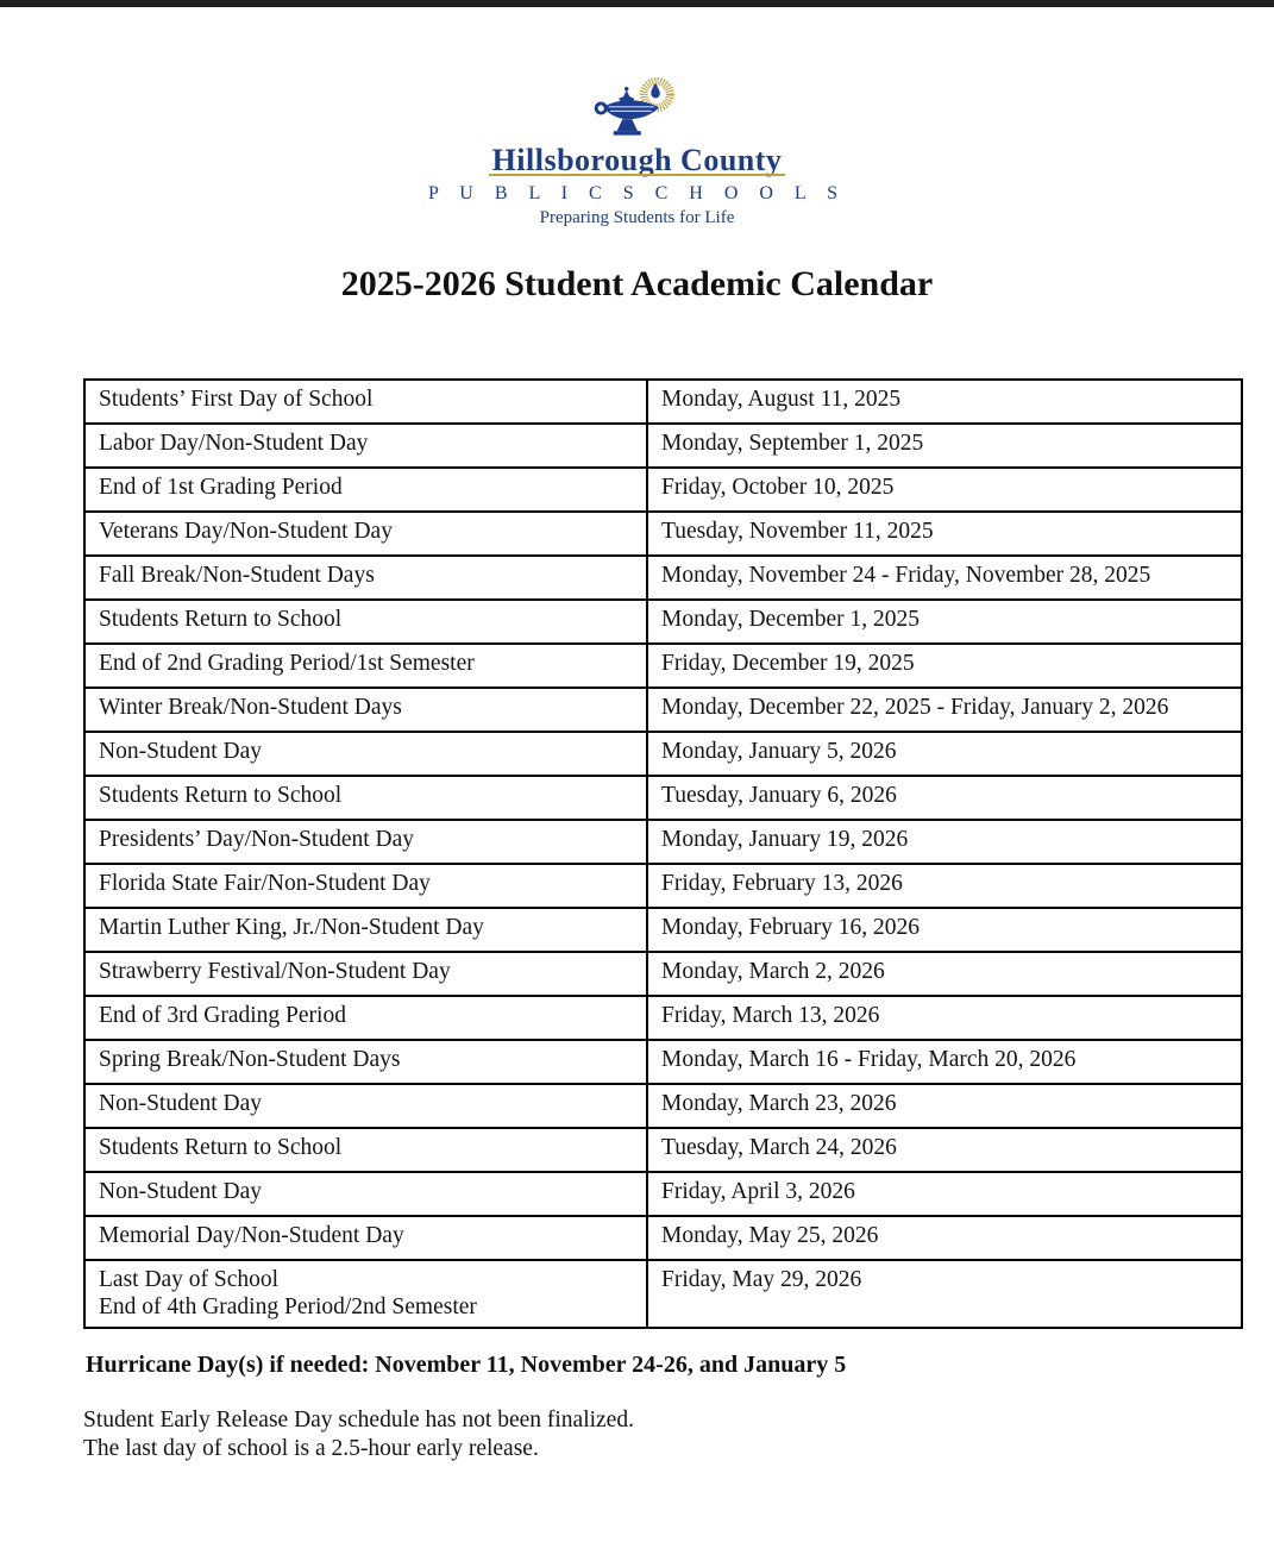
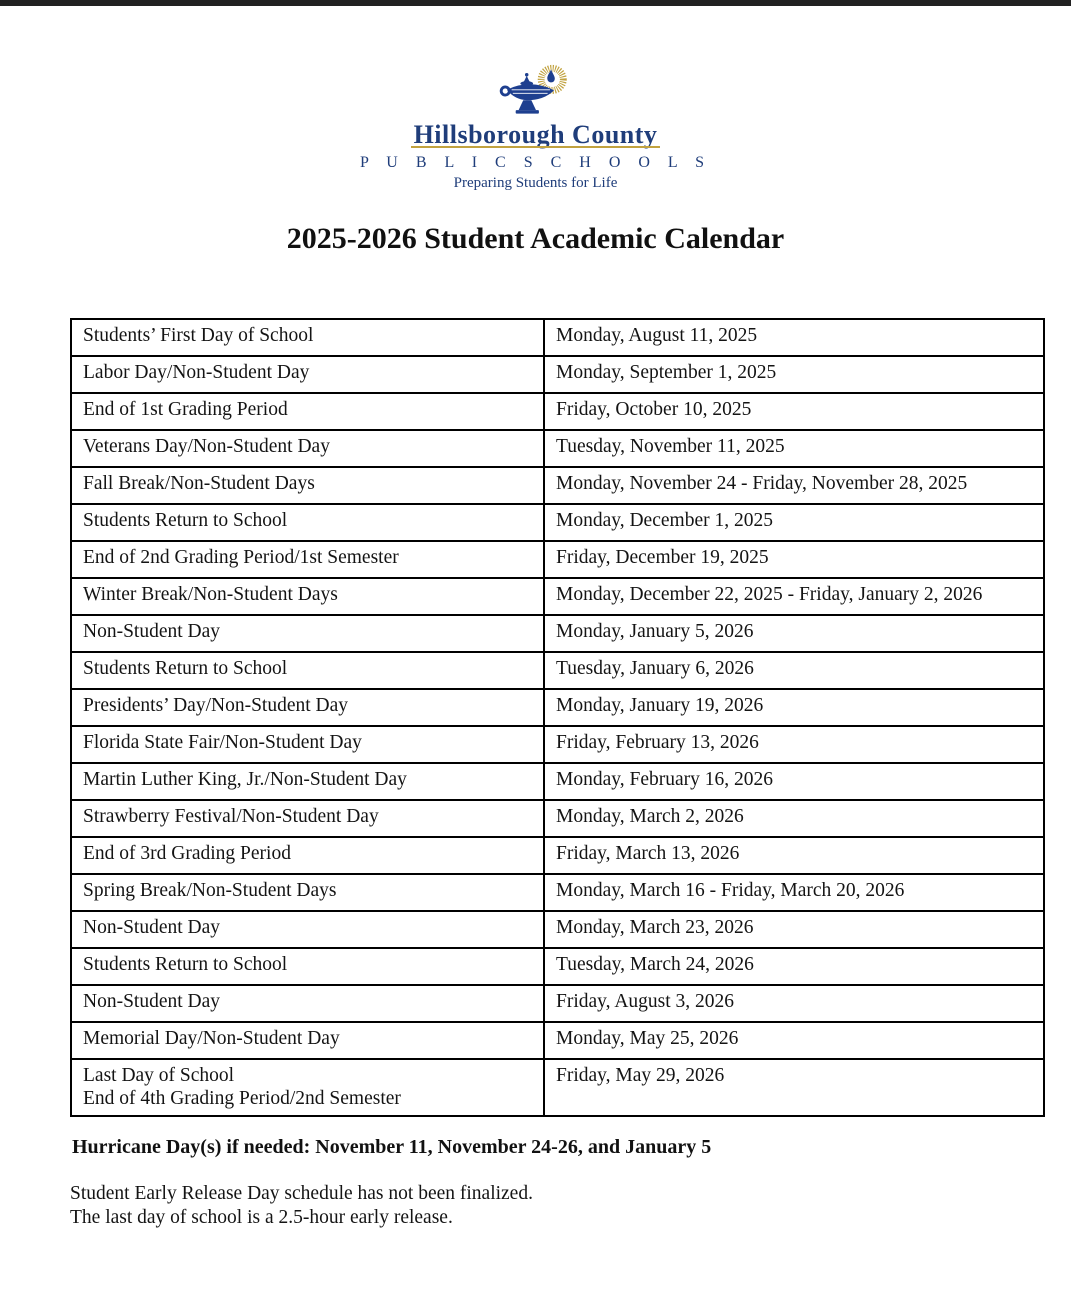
  Hillsborough County
  P U B L I C S C H O O L S
  Preparing Students for Life
  2025-2026 Student Academic Calendar
  Students’ First Day of School	Monday, August 11, 2025
  Labor Day/Non-Student Day	Monday, September 1, 2025
  End of 1st Grading Period	Friday, October 10, 2025
  Veterans Day/Non-Student Day	Tuesday, November 11, 2025
  Fall Break/Non-Student Days	Monday, November 24 - Friday, November 28, 2025
  Students Return to School	Monday, December 1, 2025
  End of 2nd Grading Period/1st Semester	Friday, December 19, 2025
  Winter Break/Non-Student Days	Monday, December 22, 2025 - Friday, January 2, 2026
  Non-Student Day	Monday, January 5, 2026
  Students Return to School	Tuesday, January 6, 2026
  Presidents’ Day/Non-Student Day	Monday, January 19, 2026
  Florida State Fair/Non-Student Day	Friday, February 13, 2026
  Martin Luther King, Jr./Non-Student Day	Monday, February 16, 2026
  Strawberry Festival/Non-Student Day	Monday, March 2, 2026
  End of 3rd Grading Period	Friday, March 13, 2026
  Spring Break/Non-Student Days	Monday, March 16 - Friday, March 20, 2026
  Non-Student Day	Monday, March 23, 2026
  Students Return to School	Tuesday, March 24, 2026
- Non-Student Day	Friday, April 3, 2026
+ Non-Student Day	Friday, August 3, 2026
  Memorial Day/Non-Student Day	Monday, May 25, 2026
  Last Day of SchoolEnd of 4th Grading Period/2nd Semester	Friday, May 29, 2026
  Hurricane Day(s) if needed: November 11, November 24-26, and January 5
  Student Early Release Day schedule has not been finalized.
  The last day of school is a 2.5-hour early release.
